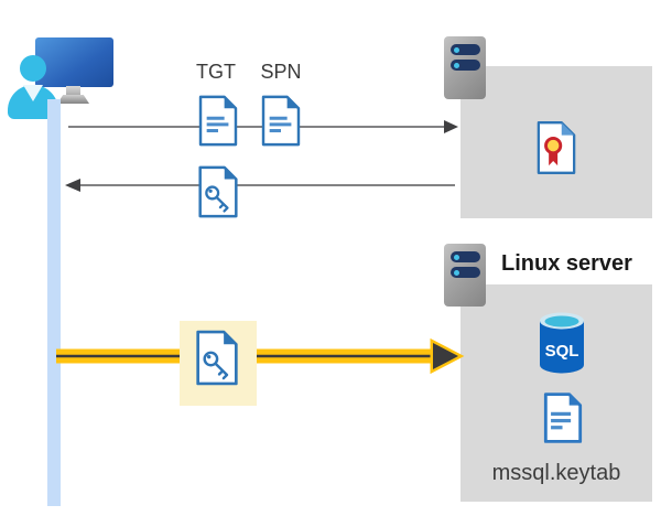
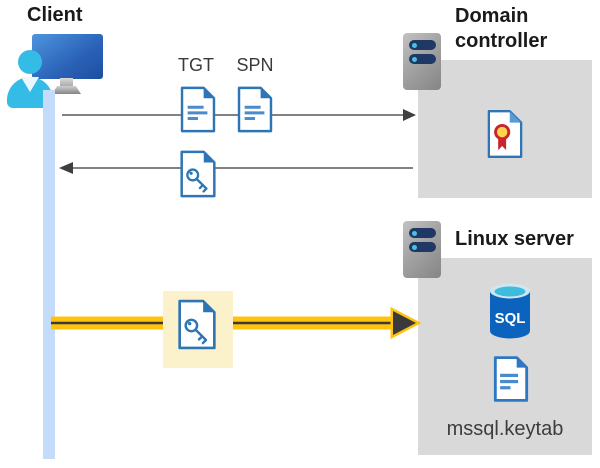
+ Client
+ Domain controller
  Linux server
  TGT
  SPN
  mssql.keytab
  SQL
